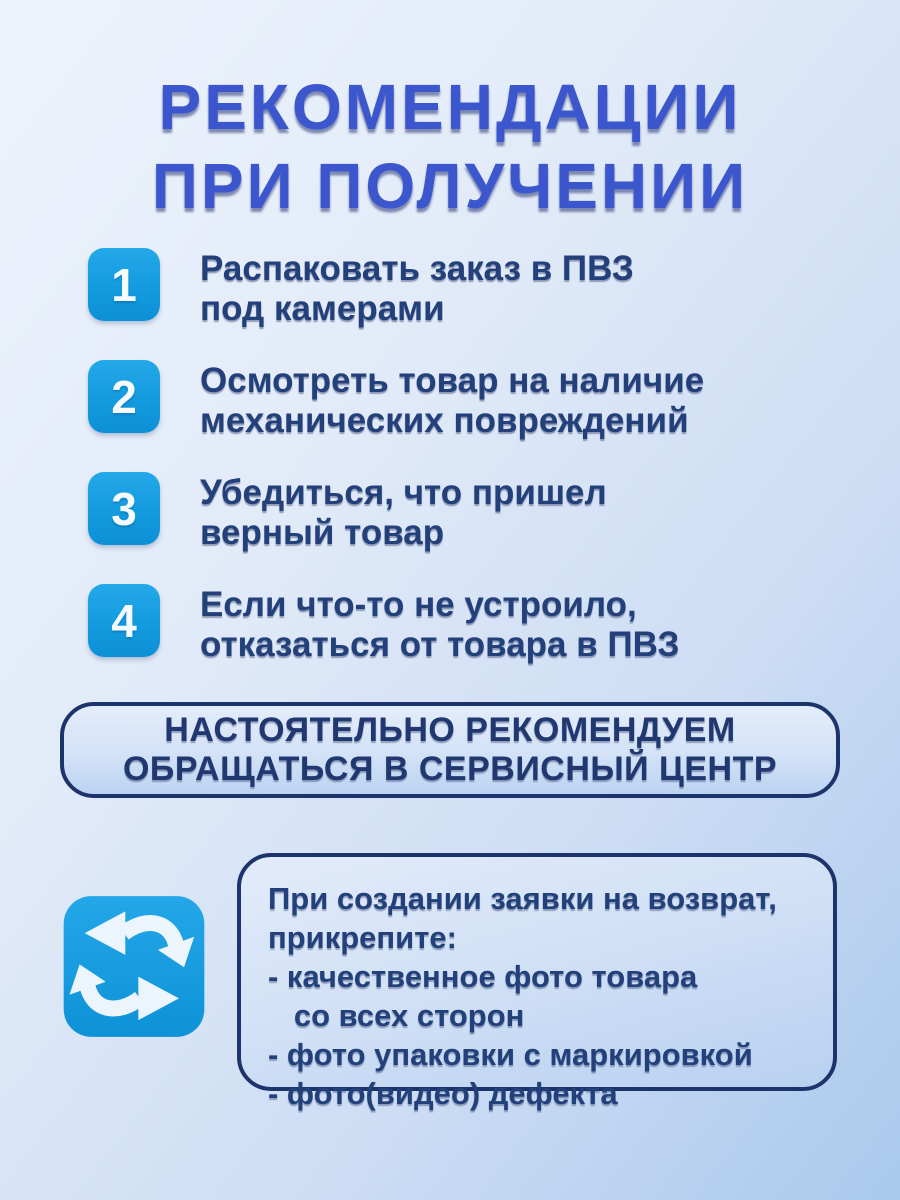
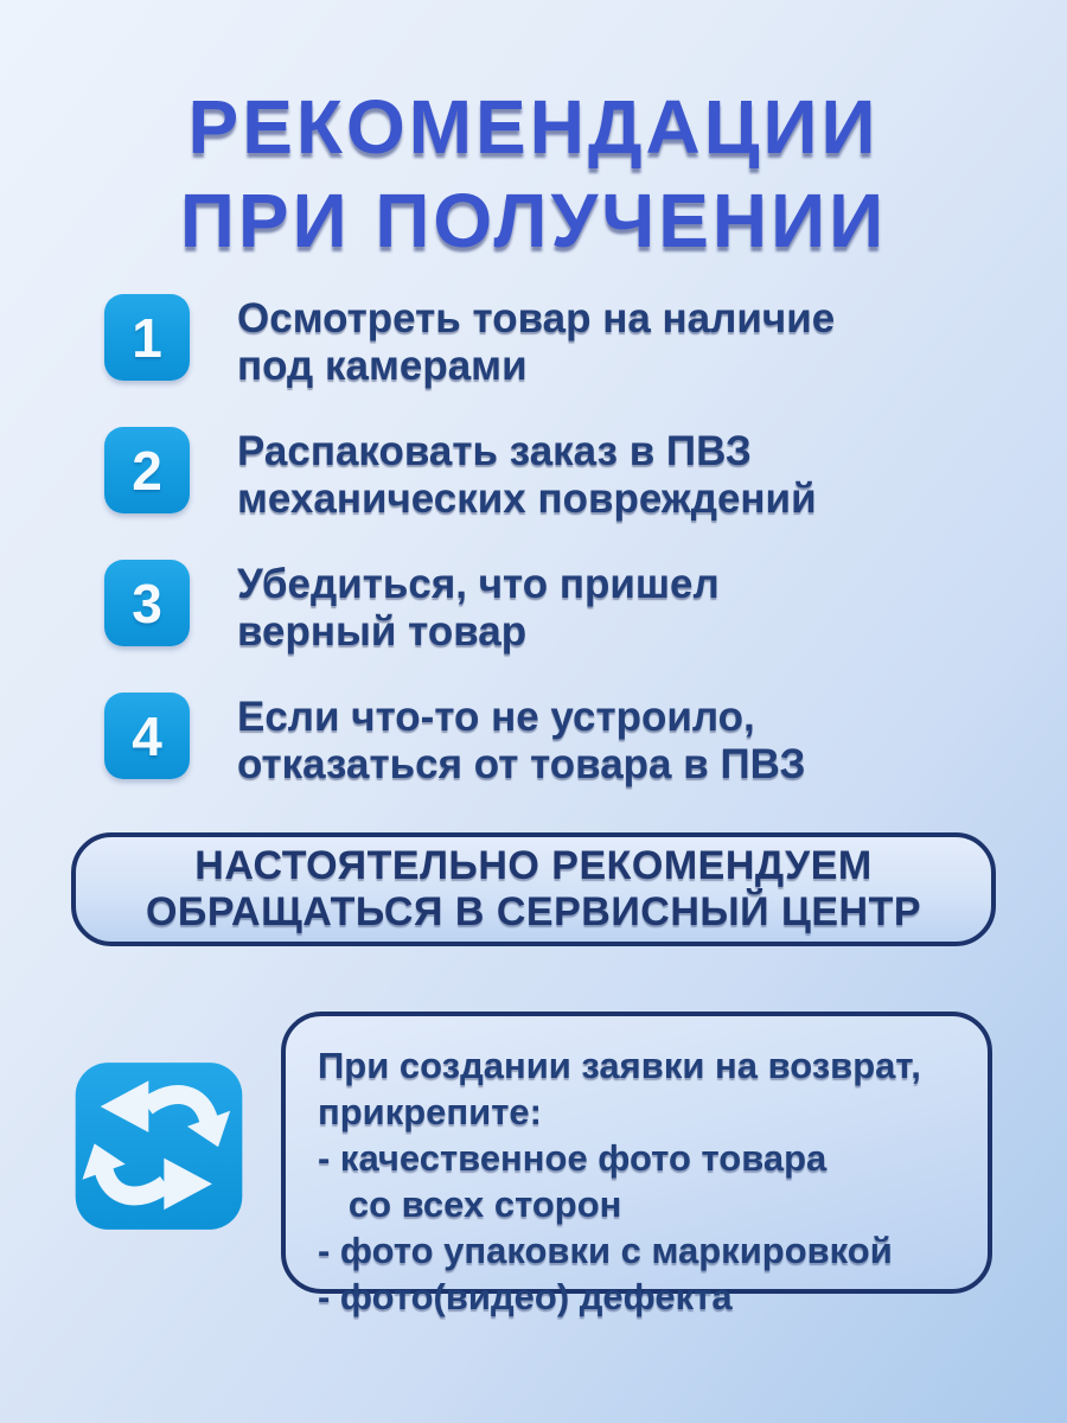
  РЕКОМЕНДАЦИИ
  ПРИ ПОЛУЧЕНИИ
  1
- Распаковать заказ в ПВЗ
+ Осмотреть товар на наличие
  под камерами
  2
- Осмотреть товар на наличие
+ Распаковать заказ в ПВЗ
  механических повреждений
  3
  Убедиться, что пришел
  верный товар
  4
  Если что-то не устроило,
  отказаться от товара в ПВЗ
  НАСТОЯТЕЛЬНО РЕКОМЕНДУЕМ
  ОБРАЩАТЬСЯ В СЕРВИСНЫЙ ЦЕНТР
  При создании заявки на возврат,
  прикрепите:
  - качественное фото товара
  со всех сторон
  - фото упаковки с маркировкой
  - фото(видео) дефекта
